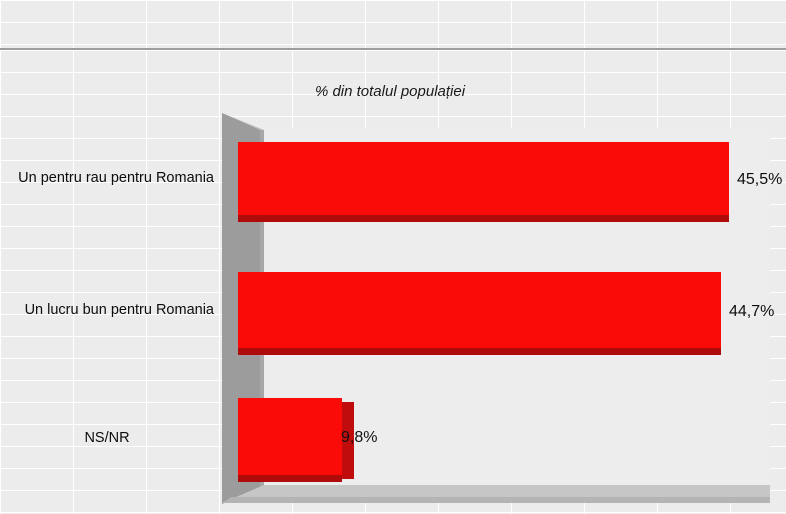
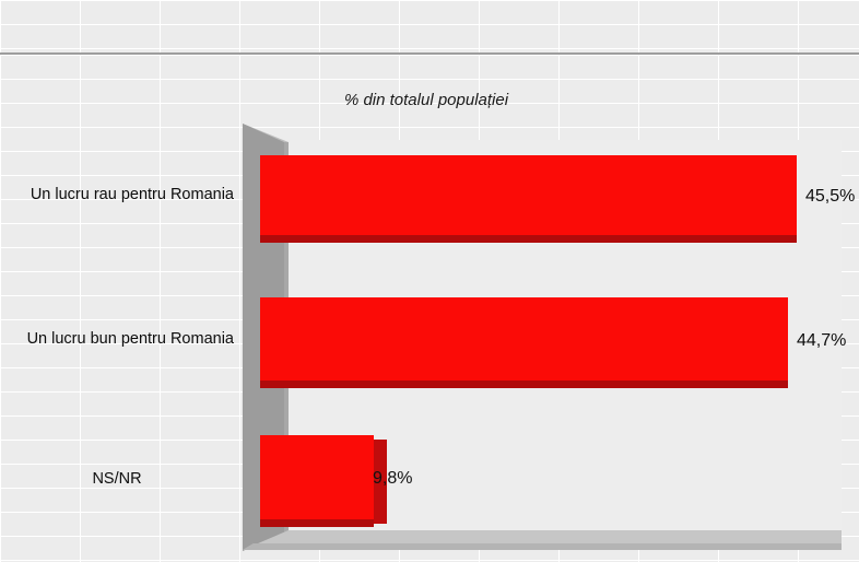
  % din totalul populației
- Un pentru rau pentru Romania
+ Un lucru rau pentru Romania
  45,5%
  Un lucru bun pentru Romania
  44,7%
  NS/NR
  9,8%
